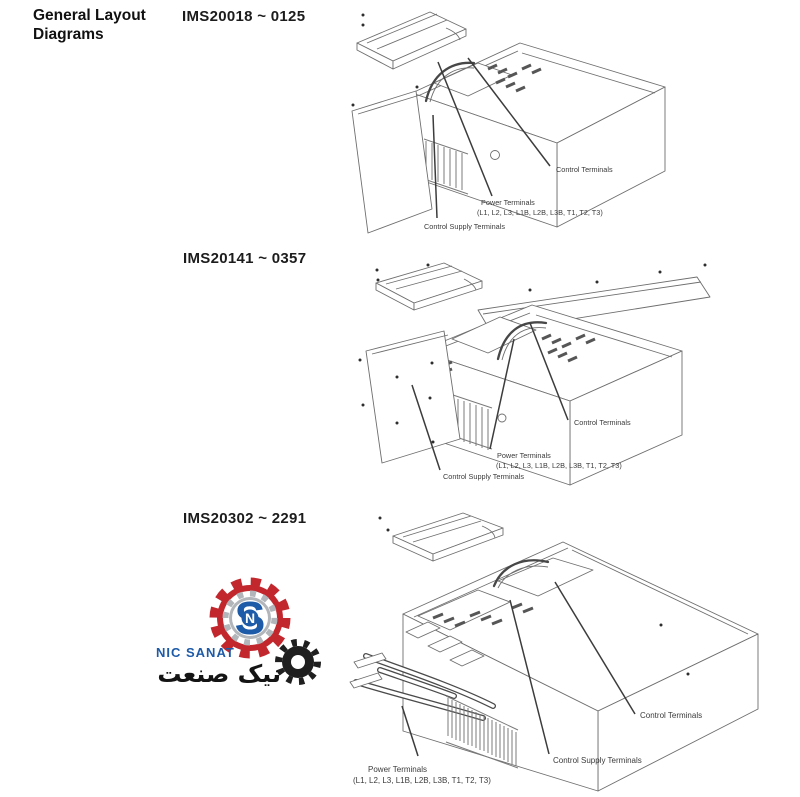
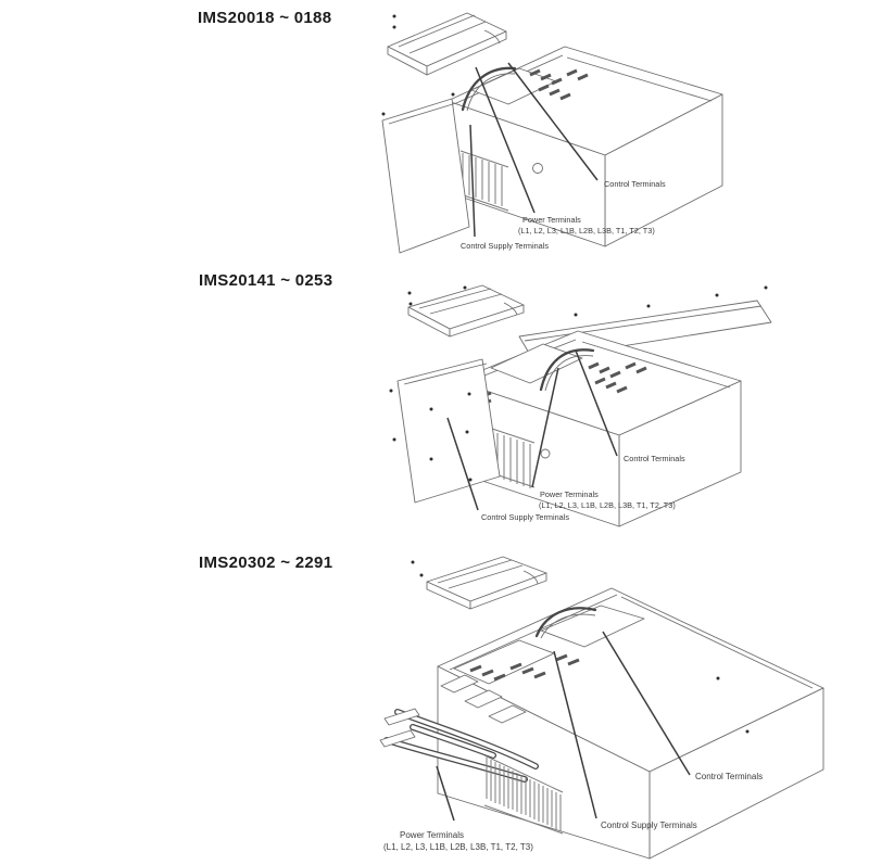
- General Layout
- Diagrams
- IMS20018 ~ 0125
+ IMS20018 ~ 0188
- IMS20141 ~ 0357
+ IMS20141 ~ 0253
  IMS20302 ~ 2291
  Control Terminals
  Power Terminals
  (L1, L2, L3, L1B, L2B, L3B, T1, T2, T3)
  Control Supply Terminals
  Control Terminals
  Power Terminals
  (L1, L2, L3, L1B, L2B, L3B, T1, T2, T3)
  Control Supply Terminals
  Control Terminals
  Control Supply Terminals
  Power Terminals
  (L1, L2, L3, L1B, L2B, L3B, T1, T2, T3)
- N
- NIC SANAT
- نیک صنعت
